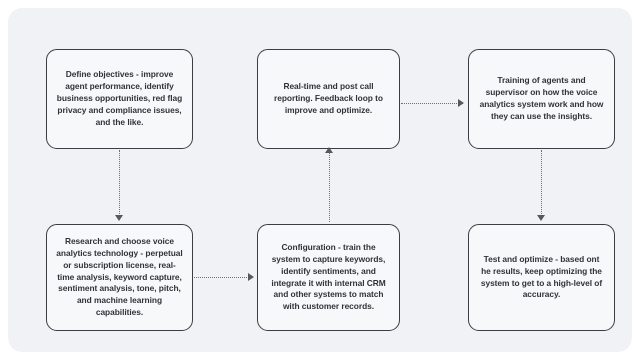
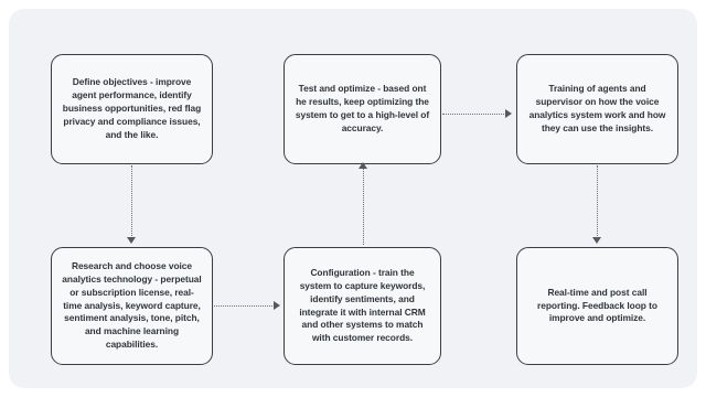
  Define objectives - improve agent performance, identify business opportunities, red flag privacy and compliance issues, and the like.
- Real-time and post call reporting. Feedback loop to improve and optimize.
+ Test and optimize - based ont he results, keep optimizing the system to get to a high-level of accuracy.
  Training of agents and supervisor on how the voice analytics system work and how they can use the insights.
  Research and choose voice analytics technology - perpetual or subscription license, real-time analysis, keyword capture, sentiment analysis, tone, pitch, and machine learning capabilities.
  Configuration - train the system to capture keywords, identify sentiments, and integrate it with internal CRM and other systems to match with customer records.
- Test and optimize - based ont he results, keep optimizing the system to get to a high-level of accuracy.
+ Real-time and post call reporting. Feedback loop to improve and optimize.
